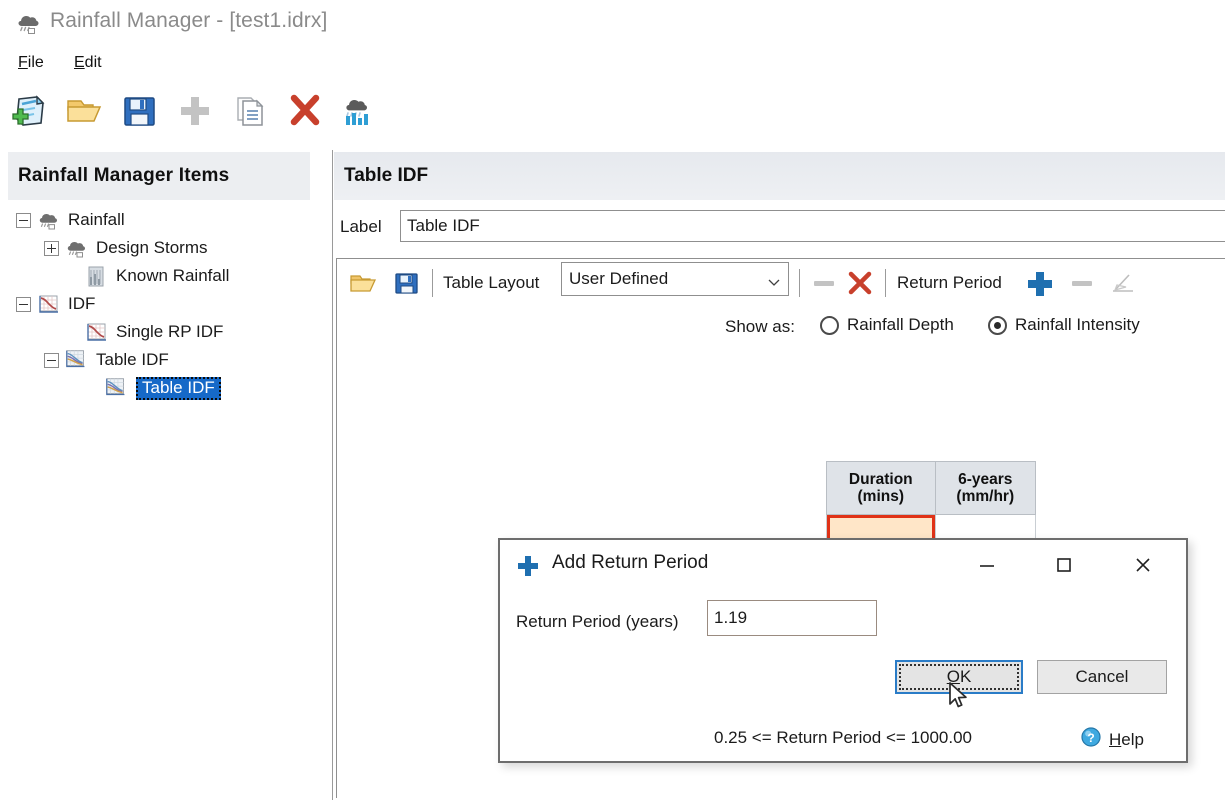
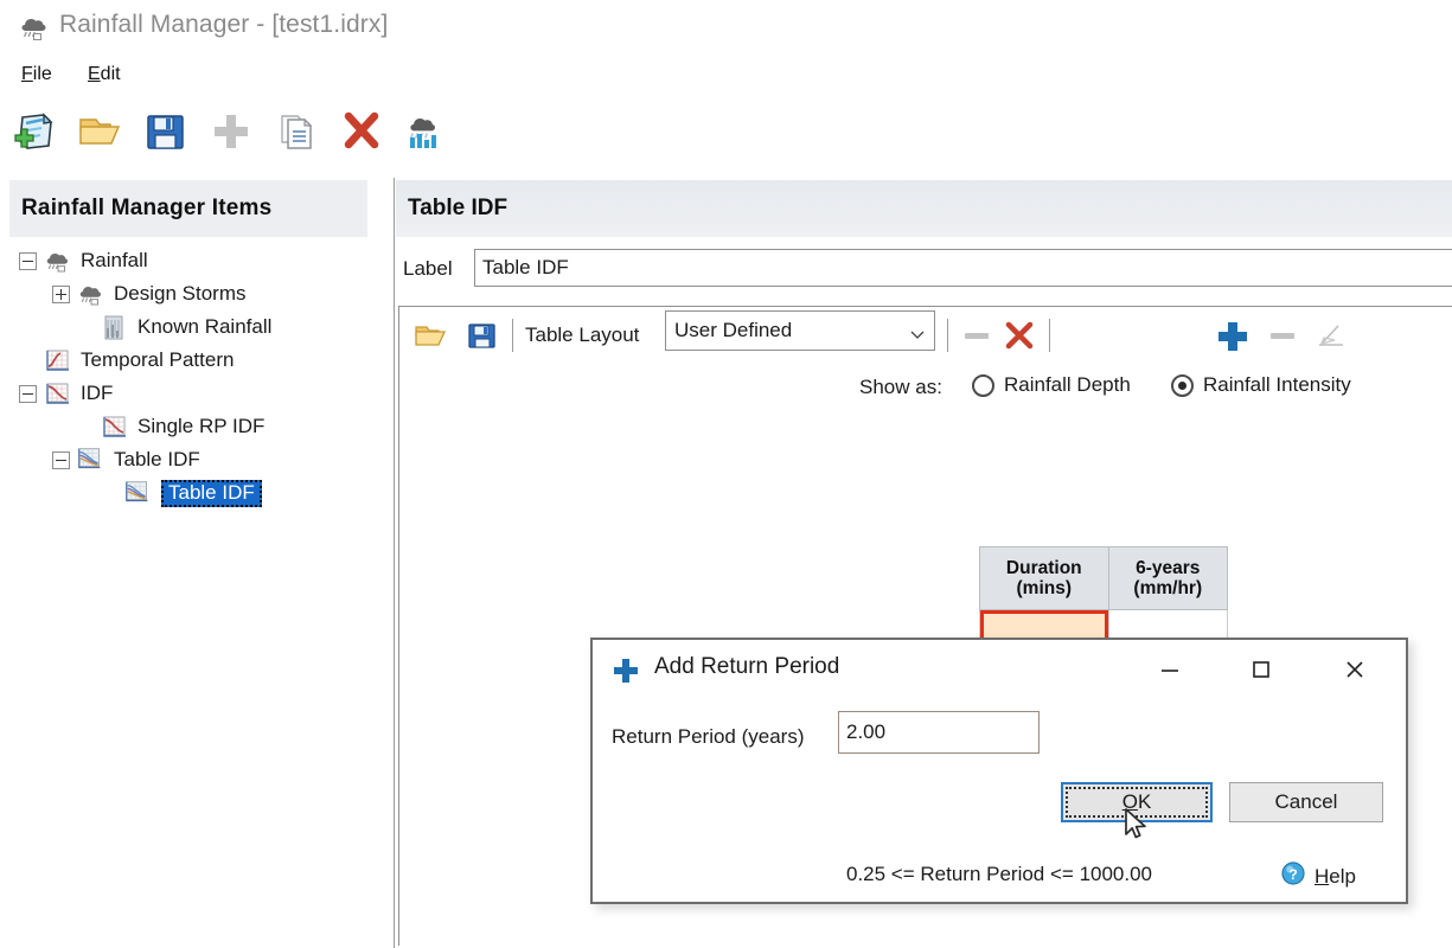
  Rainfall Manager - [test1.idrx]
  File
  Edit
  Rainfall Manager Items
  Rainfall
  Design Storms
  Known Rainfall
+ Temporal Pattern
  IDF
  Single RP IDF
  Table IDF
  Table IDF
  Table IDF
  Label
  Table IDF
  Table Layout
  User Defined
- Return Period
  Show as:
  Rainfall Depth
  Rainfall Intensity
  Duration (mins)	6-years (mm/hr)
  Add Return Period
  Return Period (years)
- 1.19
+ 2.00
  OK
  Cancel
  0.25 <= Return Period <= 1000.00
  ?
  Help
